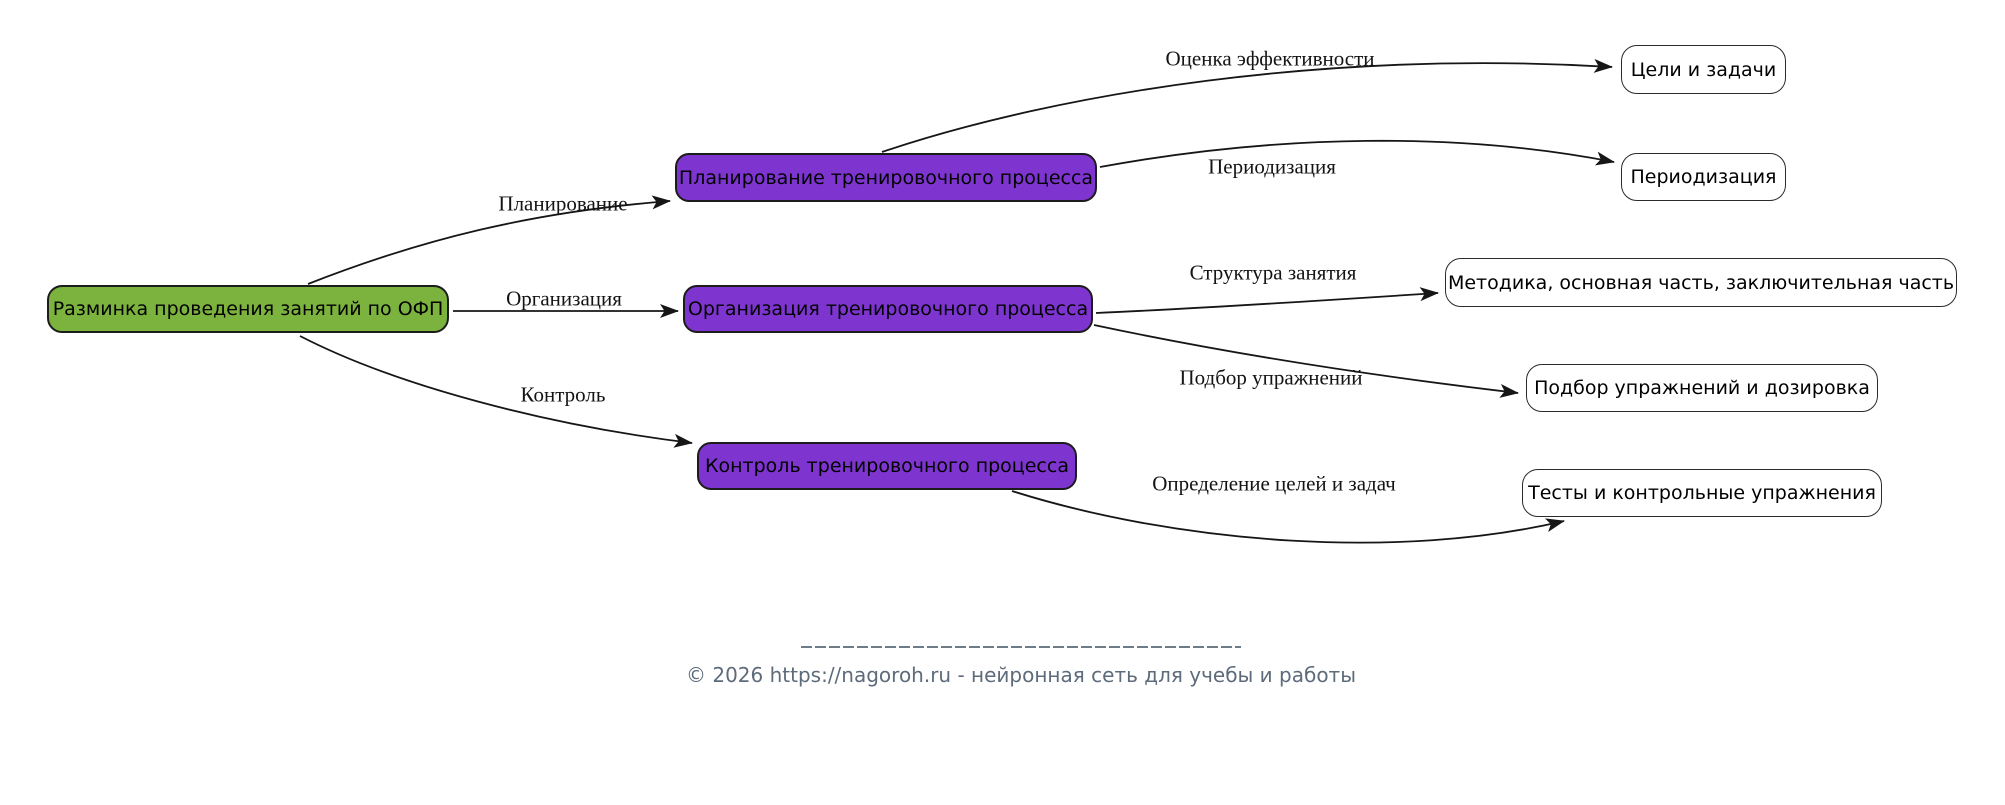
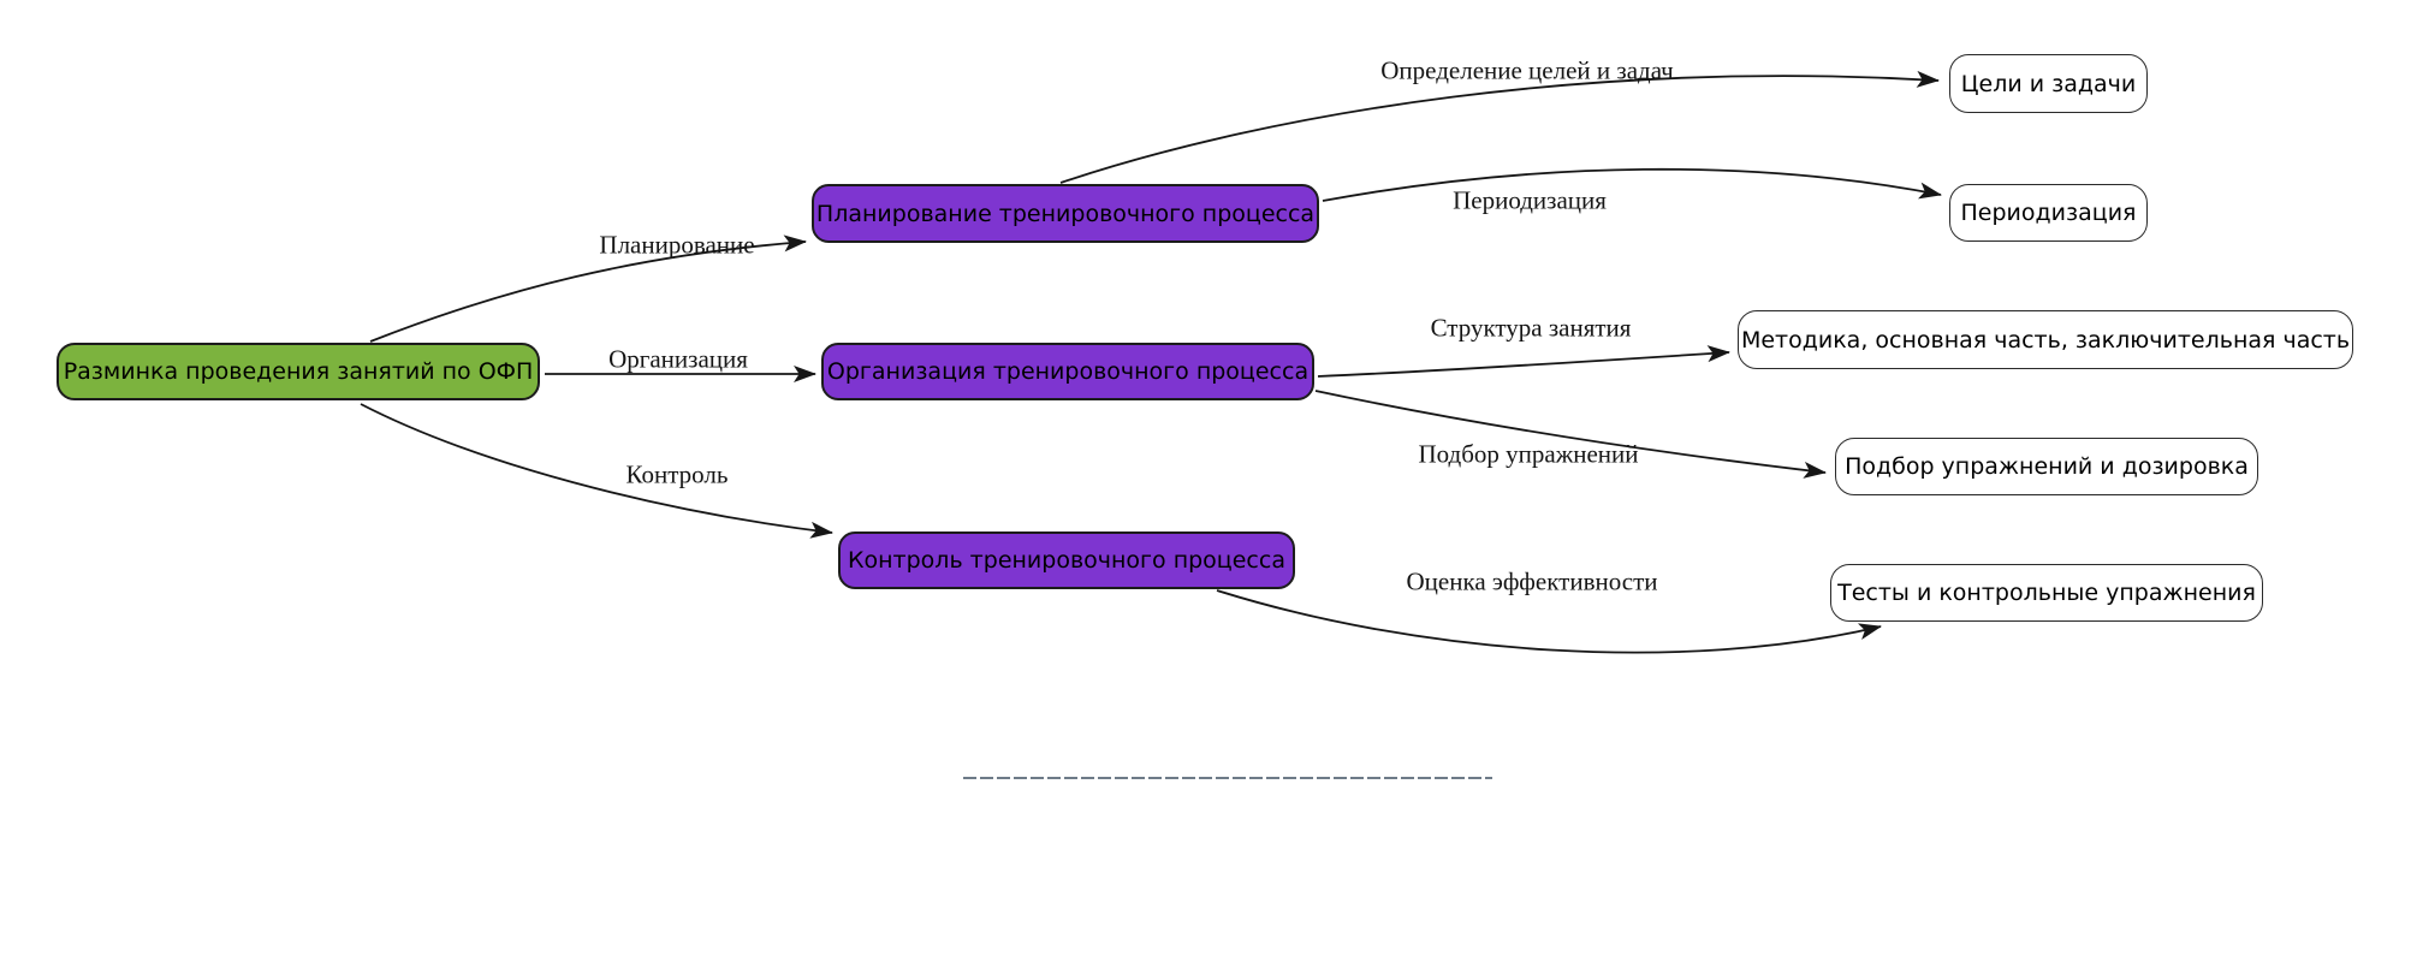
  Планирование
  Организация
  Контроль
- Оценка эффективности
+ Определение целей и задач
  Периодизация
  Структура занятия
  Подбор упражнений
- Определение целей и задач
+ Оценка эффективности
  Разминка проведения занятий по ОФП
  Планирование тренировочного процесса
  Организация тренировочного процесса
  Контроль тренировочного процесса
  Цели и задачи
  Периодизация
  Методика, основная часть, заключительная часть
  Подбор упражнений и дозировка
  Тесты и контрольные упражнения
- © 2026 https://nagoroh.ru - нейронная сеть для учебы и работы
